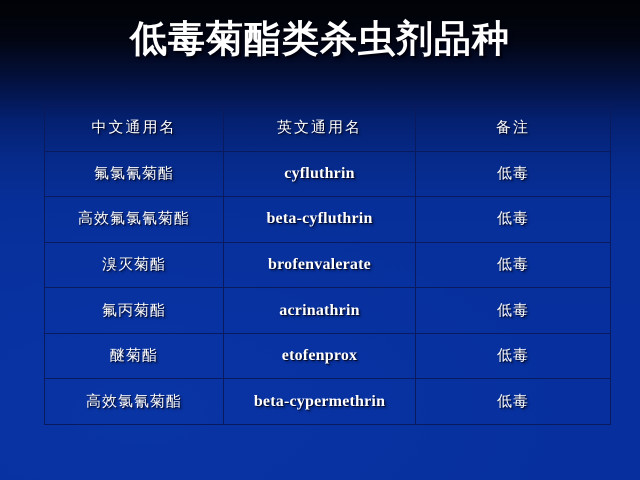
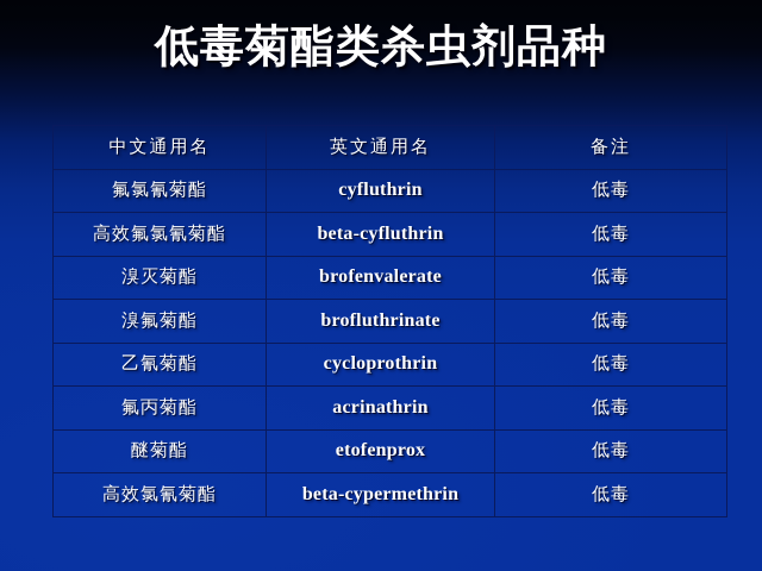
  低毒菊酯类杀虫剂品种
  中文通用名	英文通用名	备注
  氟氯氰菊酯	cyfluthrin	低毒
  高效氟氯氰菊酯	beta-cyfluthrin	低毒
  溴灭菊酯	brofenvalerate	低毒
+ 溴氟菊酯	brofluthrinate	低毒
+ 乙氰菊酯	cycloprothrin	低毒
  氟丙菊酯	acrinathrin	低毒
  醚菊酯	etofenprox	低毒
  高效氯氰菊酯	beta-cypermethrin	低毒
